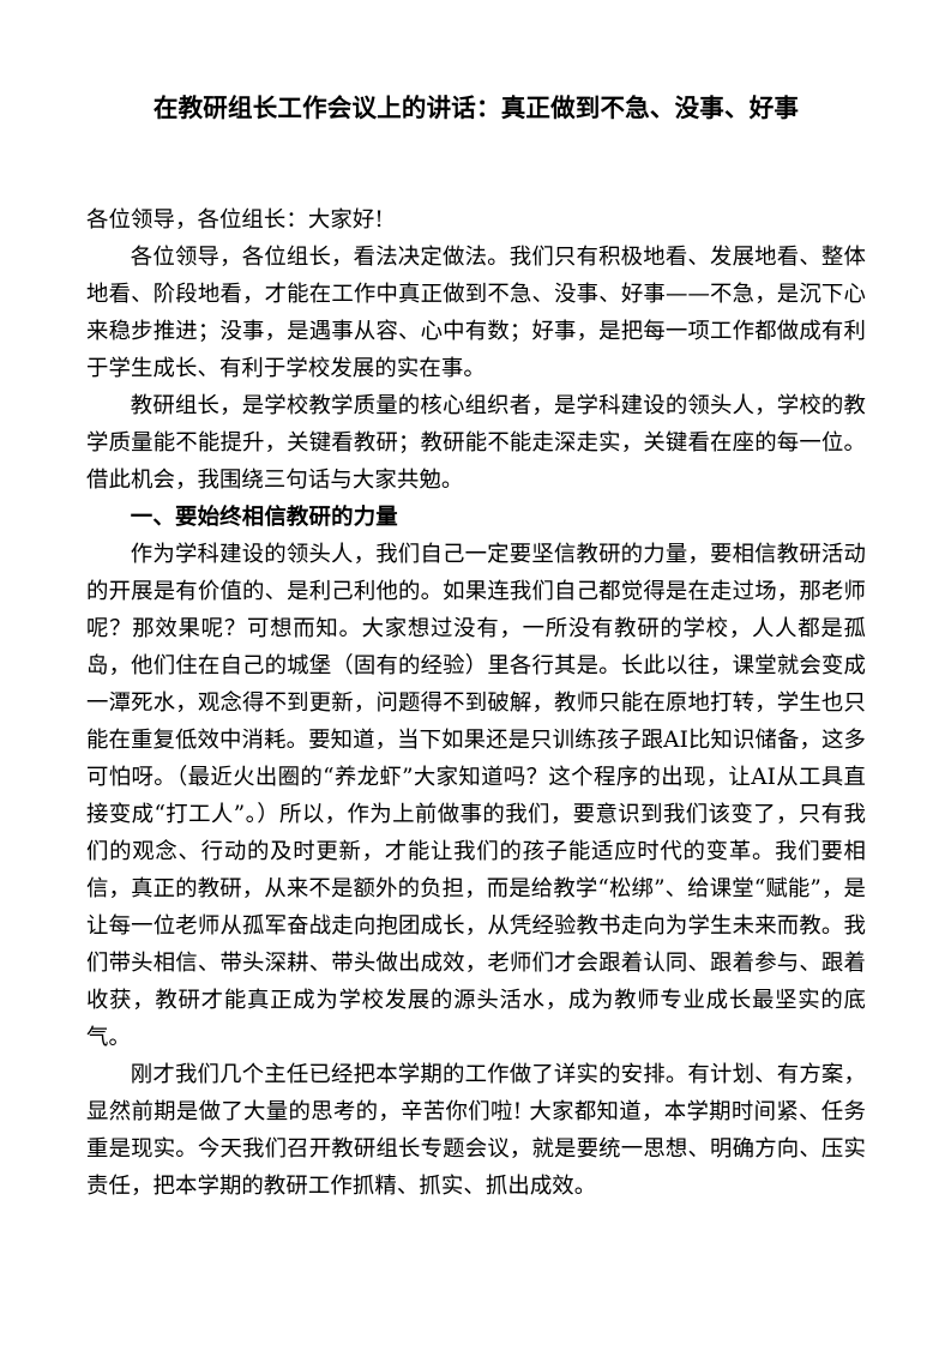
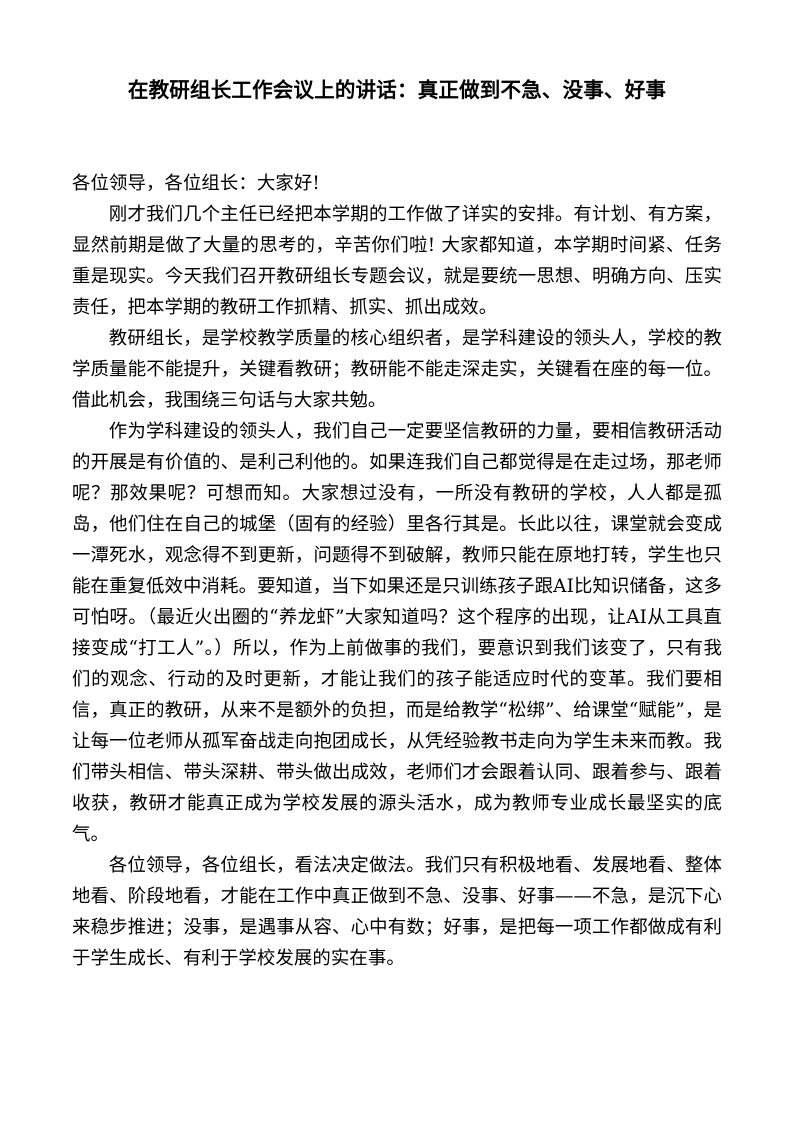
  在教研组长工作会议上的讲话：真正做到不急、没事、好事
  各位领导，各位组长：大家好!
- 各位领导，各位组长，看法决定做法。我们只有积极地看、发展地看、整体地看、阶段地看，才能在工作中真正做到不急、没事、好事——不急，是沉下心来稳步推进；没事，是遇事从容、心中有数；好事，是把每一项工作都做成有利于学生成长、有利于学校发展的实在事。
+ 刚才我们几个主任已经把本学期的工作做了详实的安排。有计划、有方案，显然前期是做了大量的思考的，辛苦你们啦! 大家都知道，本学期时间紧、任务重是现实。今天我们召开教研组长专题会议，就是要统一思想、明确方向、压实责任，把本学期的教研工作抓精、抓实、抓出成效。
  教研组长，是学校教学质量的核心组织者，是学科建设的领头人，学校的教学质量能不能提升，关键看教研；教研能不能走深走实，关键看在座的每一位。借此机会，我围绕三句话与大家共勉。
- 一、要始终相信教研的力量
  作为学科建设的领头人，我们自己一定要坚信教研的力量，要相信教研活动的开展是有价值的、是利己利他的。如果连我们自己都觉得是在走过场，那老师呢？那效果呢？可想而知。大家想过没有，一所没有教研的学校，人人都是孤岛，他们住在自己的城堡（固有的经验）里各行其是。长此以往，课堂就会变成一潭死水，观念得不到更新，问题得不到破解，教师只能在原地打转，学生也只能在重复低效中消耗。要知道，当下如果还是只训练孩子跟AI比知识储备，这多可怕呀。（最近火出圈的“养龙虾”大家知道吗？这个程序的出现，让AI从工具直接变成“打工人”。）所以，作为上前做事的我们，要意识到我们该变了，只有我们的观念、行动的及时更新，才能让我们的孩子能适应时代的变革。我们要相信，真正的教研，从来不是额外的负担，而是给教学“松绑”、给课堂“赋能”，是让每一位老师从孤军奋战走向抱团成长，从凭经验教书走向为学生未来而教。我们带头相信、带头深耕、带头做出成效，老师们才会跟着认同、跟着参与、跟着收获，教研才能真正成为学校发展的源头活水，成为教师专业成长最坚实的底气。
- 刚才我们几个主任已经把本学期的工作做了详实的安排。有计划、有方案，显然前期是做了大量的思考的，辛苦你们啦! 大家都知道，本学期时间紧、任务重是现实。今天我们召开教研组长专题会议，就是要统一思想、明确方向、压实责任，把本学期的教研工作抓精、抓实、抓出成效。
+ 各位领导，各位组长，看法决定做法。我们只有积极地看、发展地看、整体地看、阶段地看，才能在工作中真正做到不急、没事、好事——不急，是沉下心来稳步推进；没事，是遇事从容、心中有数；好事，是把每一项工作都做成有利于学生成长、有利于学校发展的实在事。
